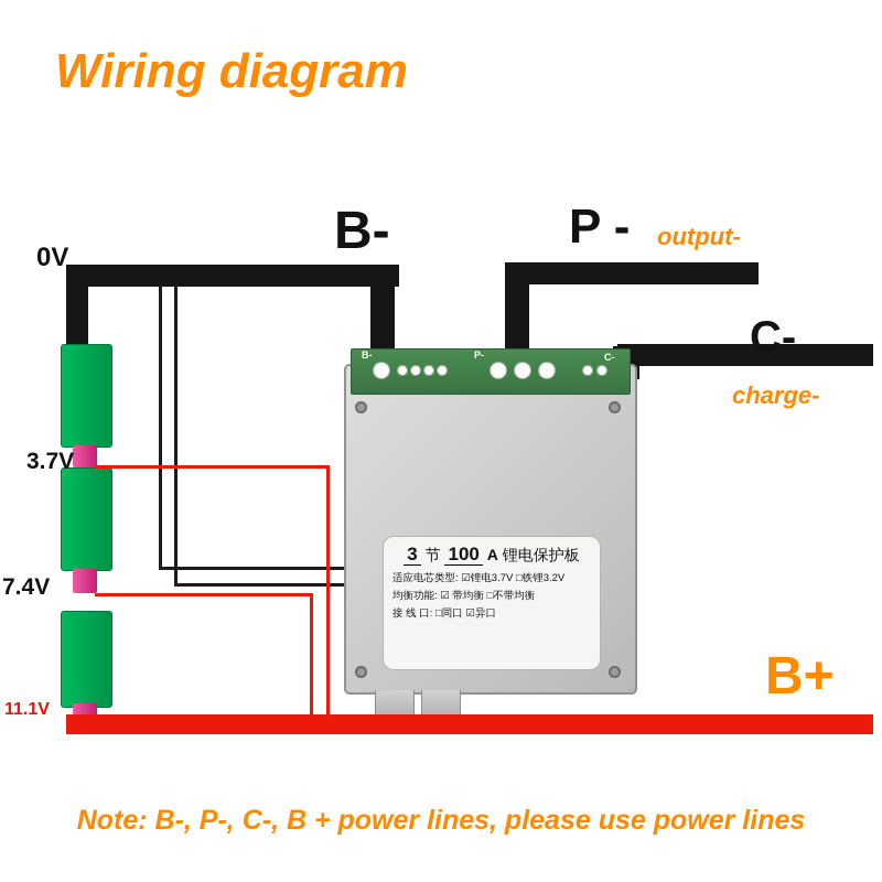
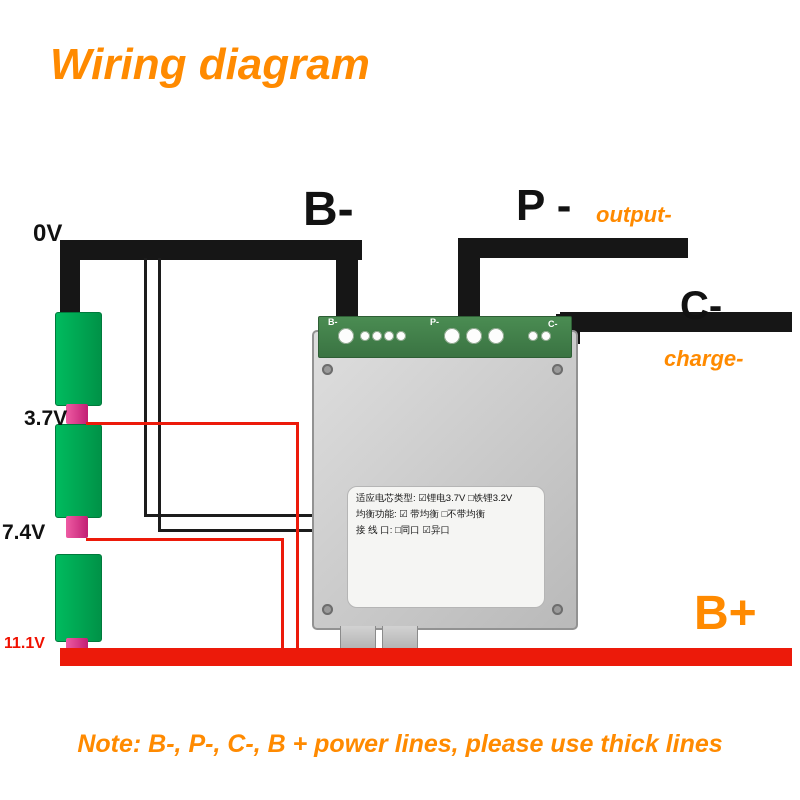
  Wiring diagram
  B-
  0V
  P -
  output-
  C-
  charge-
  3.7V
  7.4V
  11.1V
  B-
  P-
  C-
- 3 节 100 A 锂电保护板
  适应电芯类型: ☑锂电3.7V □铁锂3.2V
  均衡功能: ☑ 带均衡 □不带均衡
  接 线 口: □同口 ☑异口
  B+
- Note: B-, P-, C-, B + power lines, please use power lines
+ Note: B-, P-, C-, B + power lines, please use thick lines
